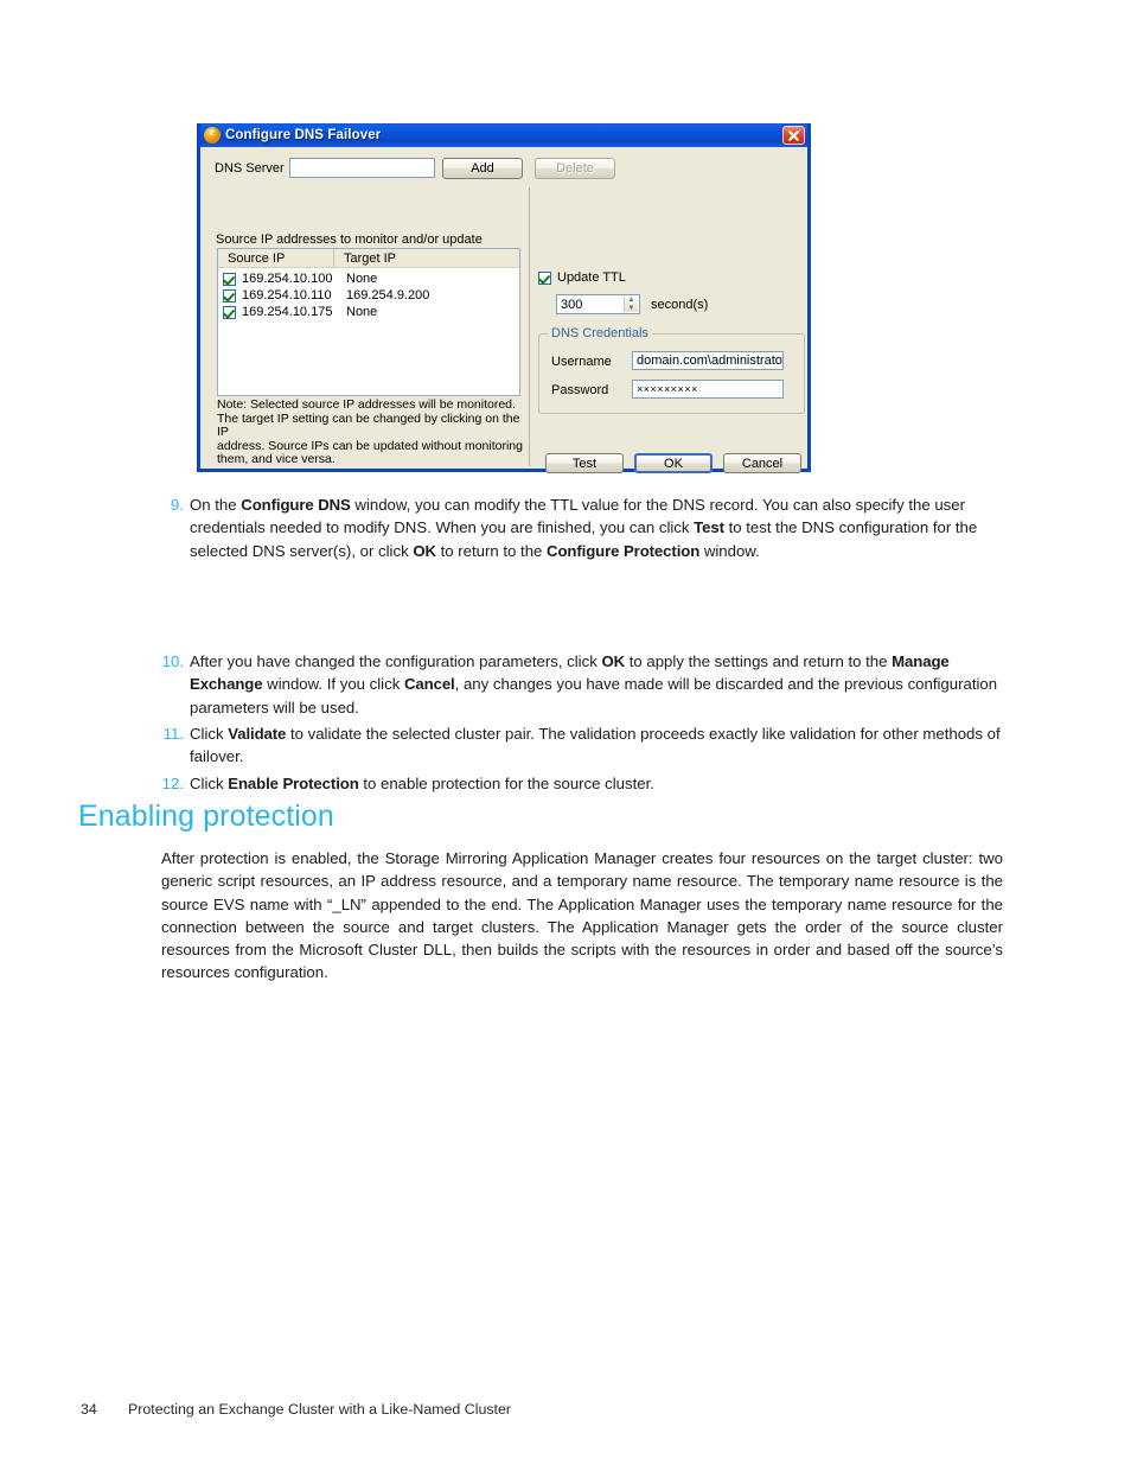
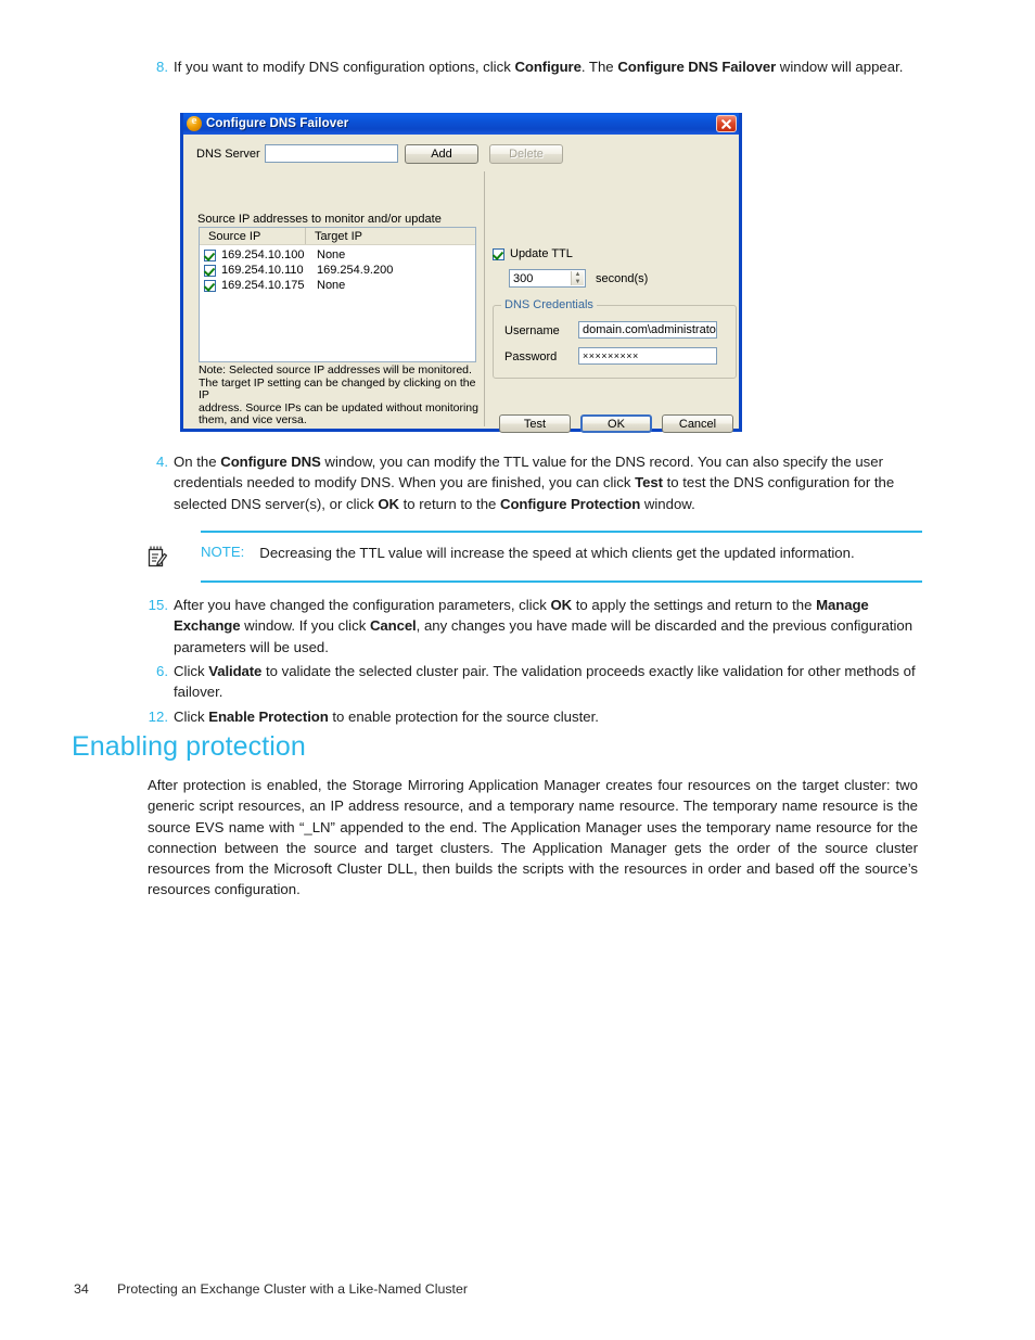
+ 8.
+ If you want to modify DNS configuration options, click Configure. The Configure DNS Failover window will appear.
  Configure DNS Failover
  DNS Server
  Add
  Delete
  Source IP addresses to monitor and/or update
  Source IP
  Target IP
  169.254.10.100
  None
  169.254.10.110
  169.254.9.200
  169.254.10.175
  None
  Note: Selected source IP addresses will be monitored.
  The target IP setting can be changed by clicking on the IP
  address. Source IPs can be updated without monitoring
  them, and vice versa.
  Update TTL
  300
  second(s)
  DNS Credentials
  Username
  domain.com\administrato
  Password
  ×××××××××
  Test
  OK
  Cancel
- 9.
+ 4.
  On the Configure DNS window, you can modify the TTL value for the DNS record. You can also specify the user credentials needed to modify DNS. When you are finished, you can click Test to test the DNS configuration for the selected DNS server(s), or click OK to return to the Configure Protection window.
+ NOTE:
+ Decreasing the TTL value will increase the speed at which clients get the updated information.
- 10.
+ 15.
  After you have changed the configuration parameters, click OK to apply the settings and return to the Manage Exchange window. If you click Cancel, any changes you have made will be discarded and the previous configuration parameters will be used.
- 11.
+ 6.
  Click Validate to validate the selected cluster pair. The validation proceeds exactly like validation for other methods of failover.
  12.
  Click Enable Protection to enable protection for the source cluster.
  Enabling protection
  After protection is enabled, the Storage Mirroring Application Manager creates four resources on the target cluster: two generic script resources, an IP address resource, and a temporary name resource. The temporary name resource is the source EVS name with “_LN” appended to the end. The Application Manager uses the temporary name resource for the connection between the source and target clusters. The Application Manager gets the order of the source cluster resources from the Microsoft Cluster DLL, then builds the scripts with the resources in order and based off the source’s resources configuration.
  34
  Protecting an Exchange Cluster with a Like-Named Cluster
